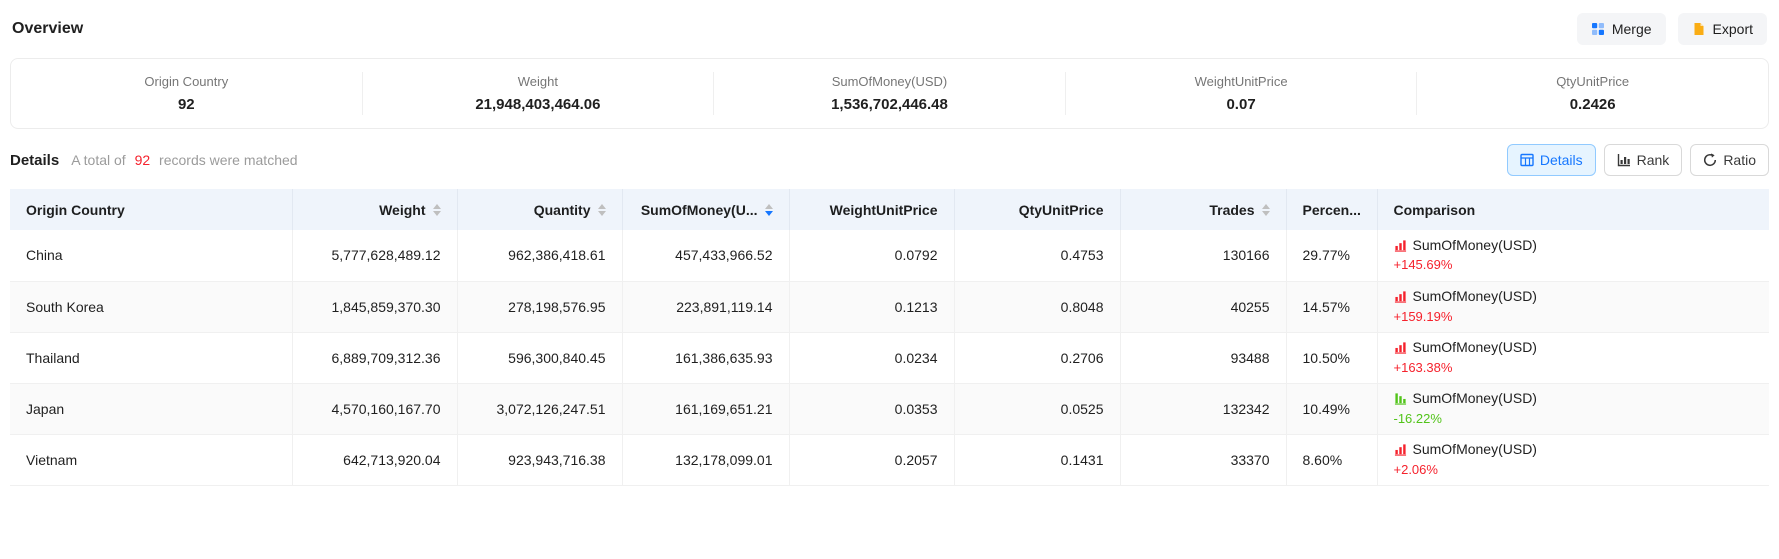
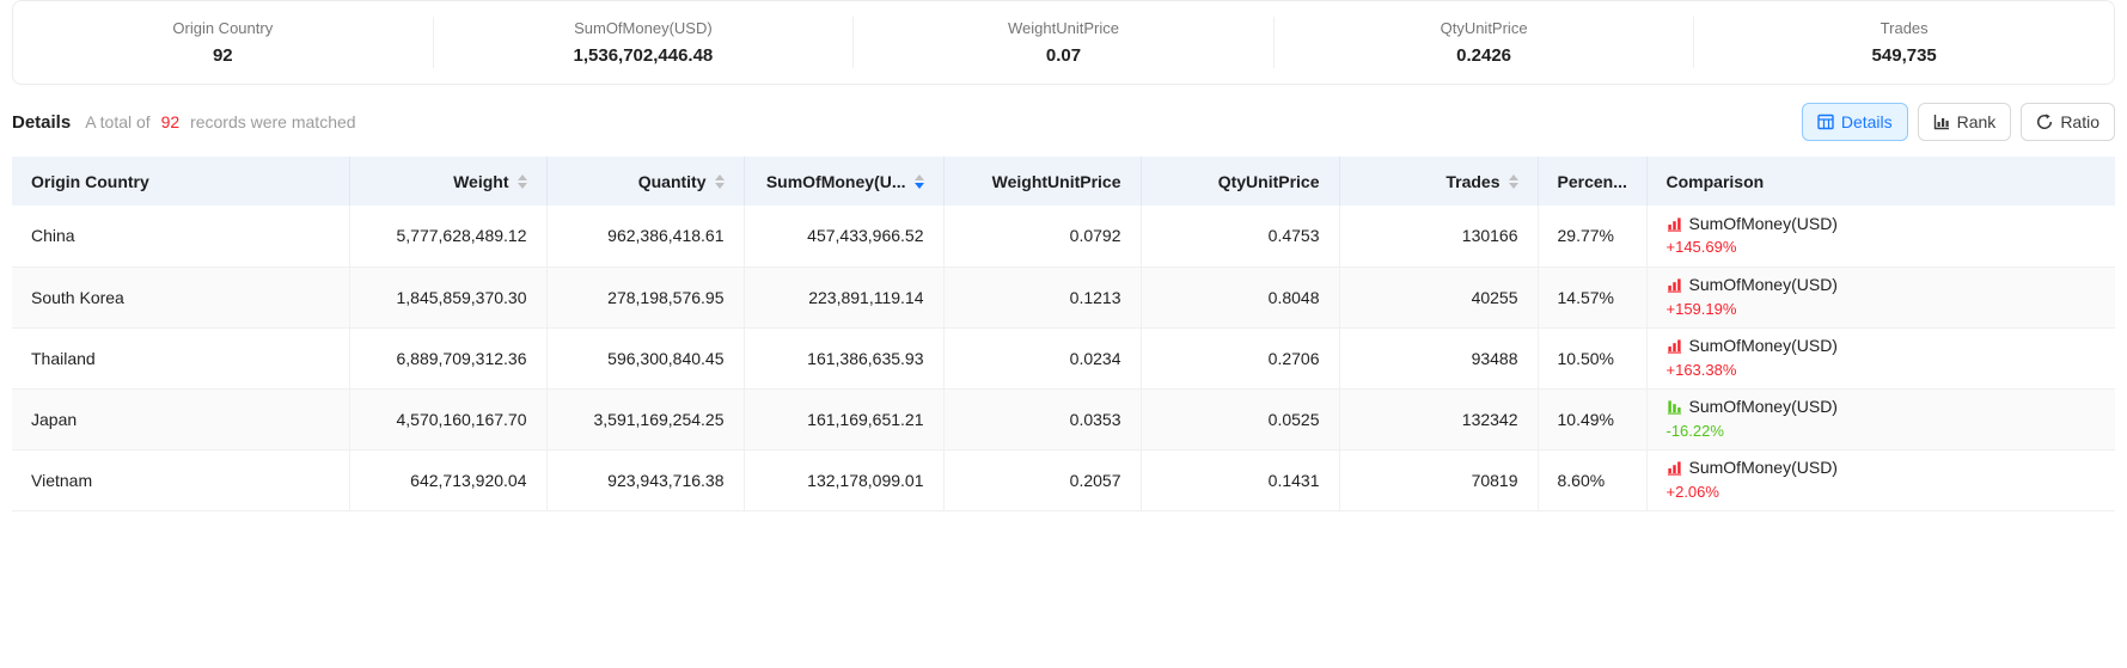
- Overview
- Merge
- Export
  Origin Country
  92
- Weight
- 21,948,403,464.06
  SumOfMoney(USD)
  1,536,702,446.48
  WeightUnitPrice
  0.07
  QtyUnitPrice
  0.2426
+ Trades
+ 549,735
  Details
  A total of 92 records were matched
  Details
  Rank
  Ratio
  Origin Country	Weight	Quantity	SumOfMoney(U...	WeightUnitPrice	QtyUnitPrice	Trades	Percen...	Comparison
  China	5,777,628,489.12	962,386,418.61	457,433,966.52	0.0792	0.4753	130166	29.77%	SumOfMoney(USD)+145.69%
  South Korea	1,845,859,370.30	278,198,576.95	223,891,119.14	0.1213	0.8048	40255	14.57%	SumOfMoney(USD)+159.19%
  Thailand	6,889,709,312.36	596,300,840.45	161,386,635.93	0.0234	0.2706	93488	10.50%	SumOfMoney(USD)+163.38%
- Japan	4,570,160,167.70	3,072,126,247.51	161,169,651.21	0.0353	0.0525	132342	10.49%	SumOfMoney(USD)-16.22%
+ Japan	4,570,160,167.70	3,591,169,254.25	161,169,651.21	0.0353	0.0525	132342	10.49%	SumOfMoney(USD)-16.22%
- Vietnam	642,713,920.04	923,943,716.38	132,178,099.01	0.2057	0.1431	33370	8.60%	SumOfMoney(USD)+2.06%
+ Vietnam	642,713,920.04	923,943,716.38	132,178,099.01	0.2057	0.1431	70819	8.60%	SumOfMoney(USD)+2.06%
